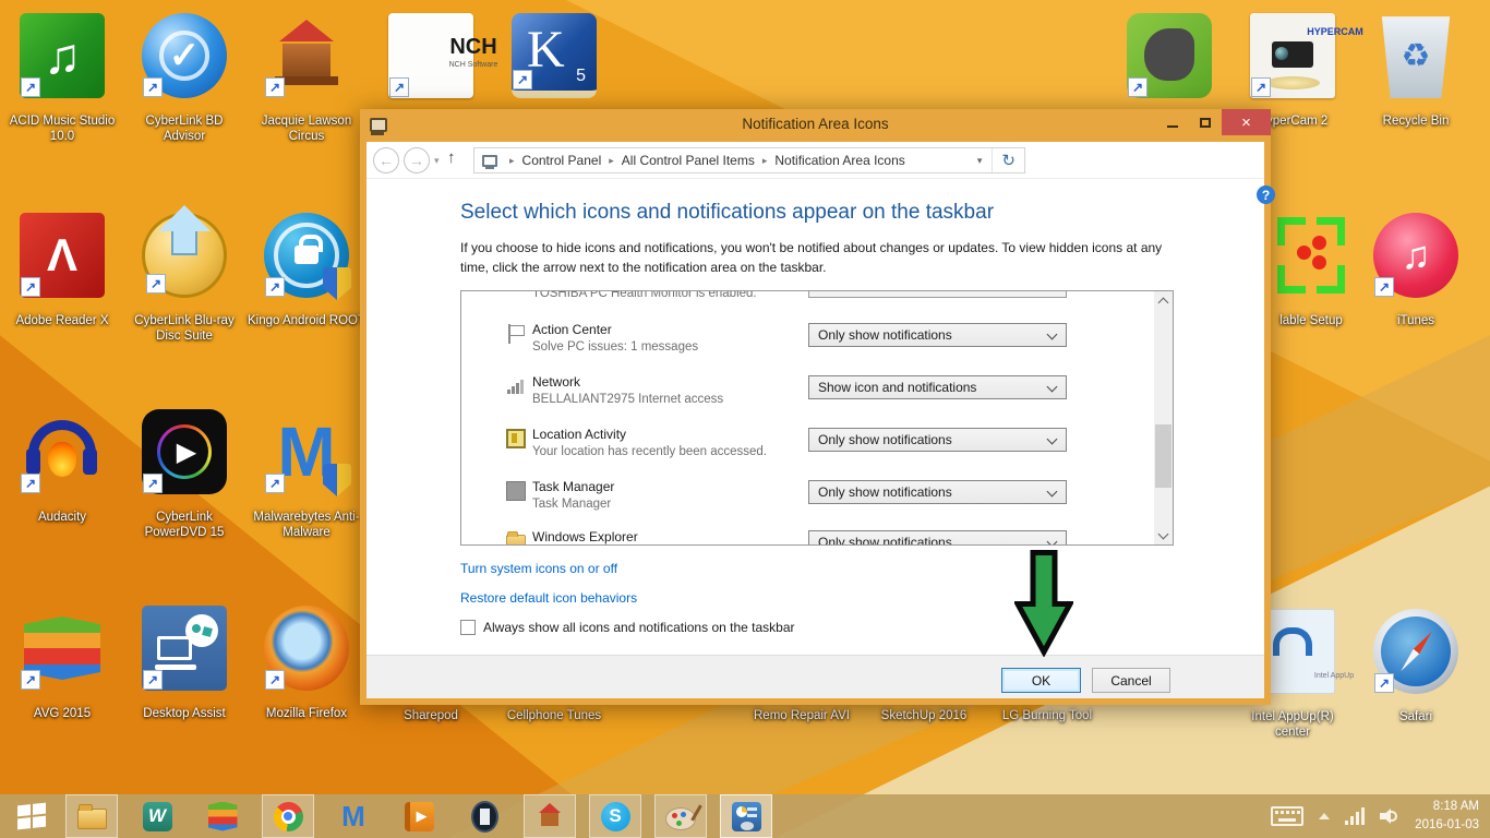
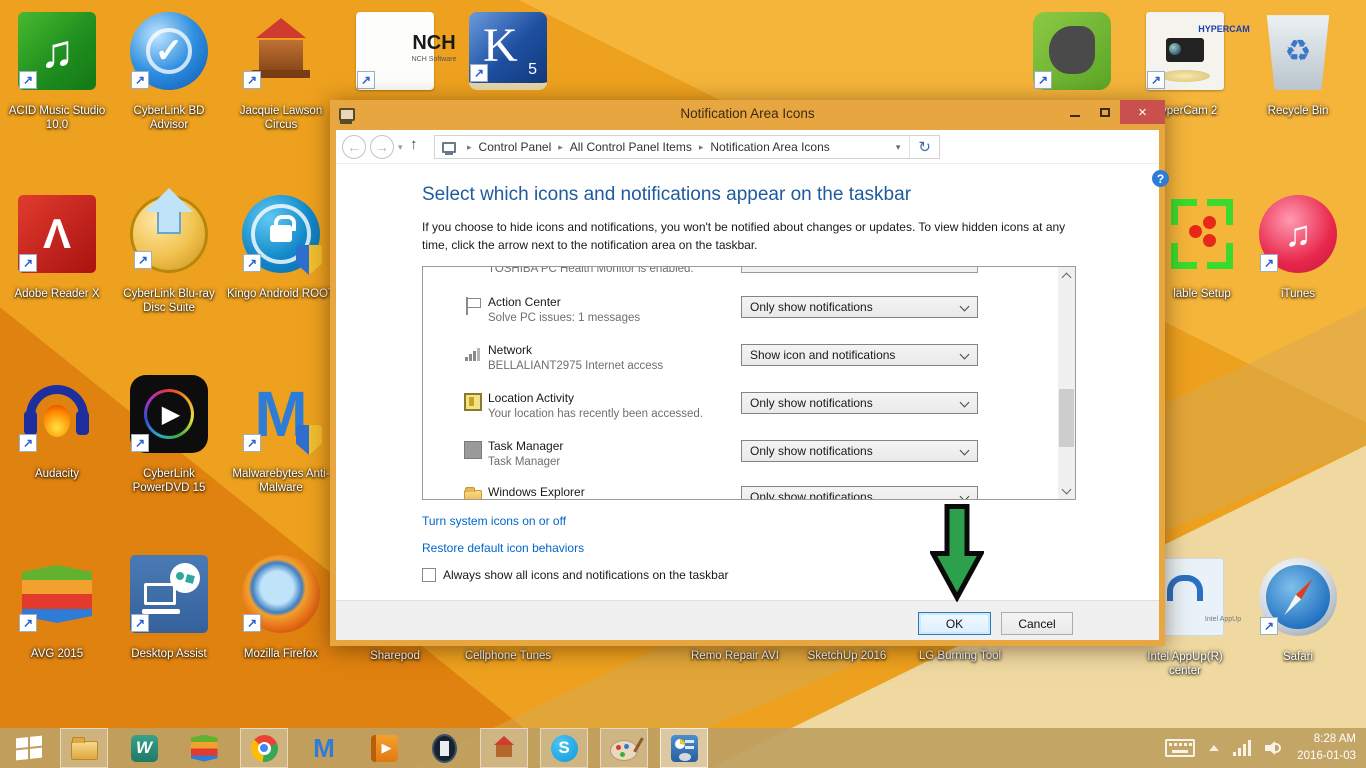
  ♫
  ↗
  ACID Music Studio 10.0
  ✓
  ↗
  CyberLink BD Advisor
  ↗
  Jacquie Lawson Circus
  NCH
  ↗
  K
  5
  ↗
  ↗
  HYPERCAM
  ↗
  perCam 2
  ♻
  Recycle Bin
  Λ
  ↗
  Adobe Reader X
  ↗
  CyberLink Blu-ray Disc Suite
  ↗
  Kingo Android ROO
  lable Setup
  ♫
  ↗
  iTunes
  ↗
  Audacity
  ▶
  ↗
  CyberLink PowerDVD 15
  M
  ↗
  Malwarebytes Anti-Malware
  ↗
  AVG 2015
  ↗
  Desktop Assist
  ↗
  Mozilla Firefox
  Intel AppUp(R) center
  ↗
  Safari
  Sharepod
  Cellphone Tunes
  Remo Repair AVI
  SketchUp 2016
  LG Burning Tool
  Notification Area Icons
  ×
  ←
  →
  ▾
  ↑
  ▸
  Control Panel
  ▸
  All Control Panel Items
  ▸
  Notification Area Icons
  ▾
  ↻
  Select which icons and notifications appear on the taskbar
  If you choose to hide icons and notifications, you won't be notified about changes or updates. To view hidden icons at any time, click the arrow next to the notification area on the taskbar.
  ?
  TOSHIBA PC Health Monitor is enabled.
  Action Center
  Solve PC issues: 1 messages
  Only show notifications
  Network
  BELLALIANT2975 Internet access
  Show icon and notifications
  Location Activity
  Your location has recently been accessed.
  Only show notifications
  Task Manager
  Task Manager
  Only show notifications
  Windows Explorer
  Only show notifications
  Turn system icons on or off
  Restore default icon behaviors
  Always show all icons and notifications on the taskbar
  OK
  Cancel
  W
  M
  ▶
  S
- 8:18 AM
+ 8:28 AM
  2016-01-03
